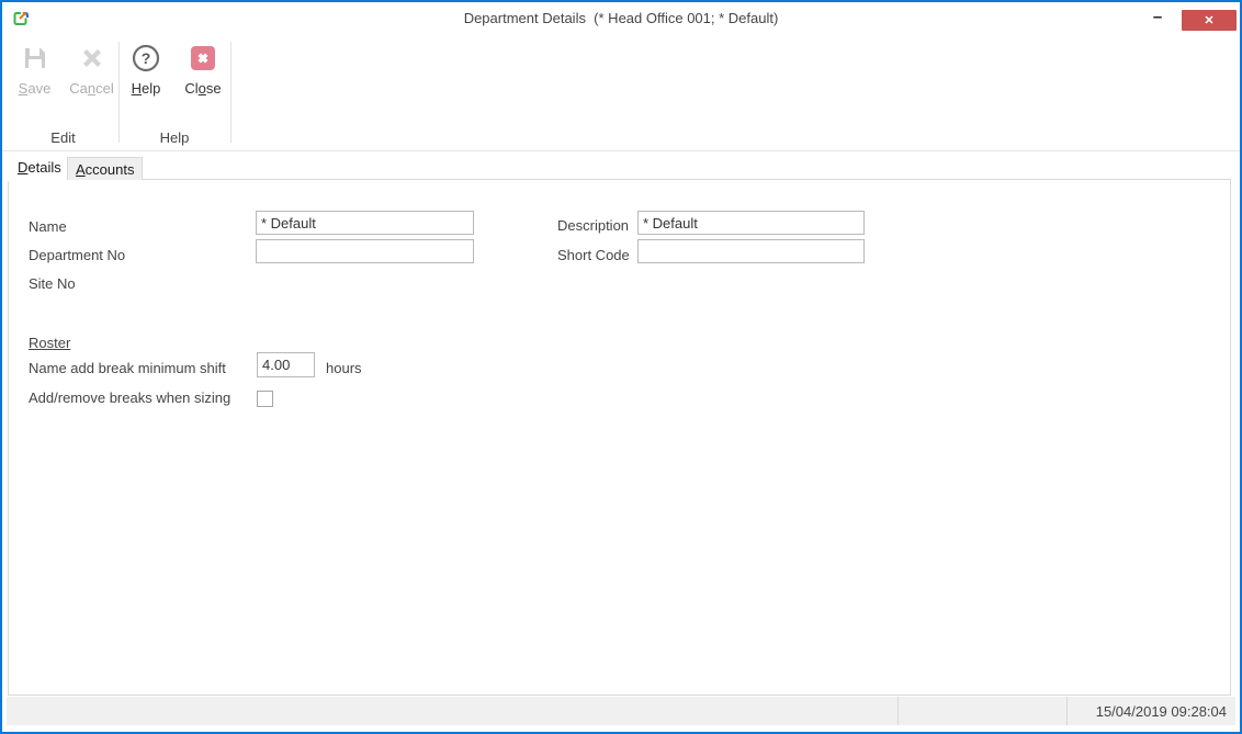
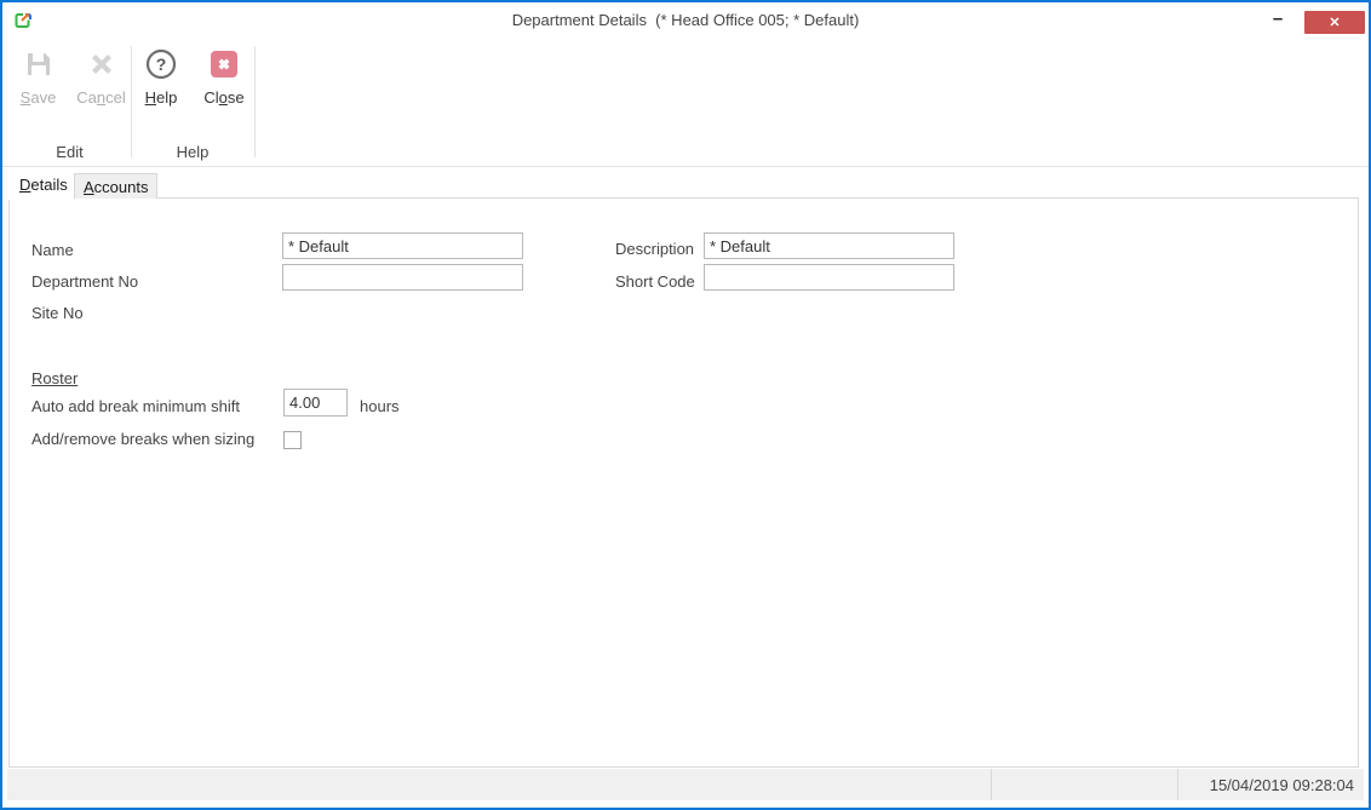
- Department Details (* Head Office 001; * Default)
+ Department Details (* Head Office 005; * Default)
  –
  ✕
  Save
  Cancel
  Edit
  ?
  Help
  Close
  Help
  Details
  Accounts
  Name
  * Default
  Department No
  Site No
  Description
  * Default
  Short Code
  Roster
- Name add break minimum shift
+ Auto add break minimum shift
  4.00
  hours
  Add/remove breaks when sizing
  15/04/2019 09:28:04
